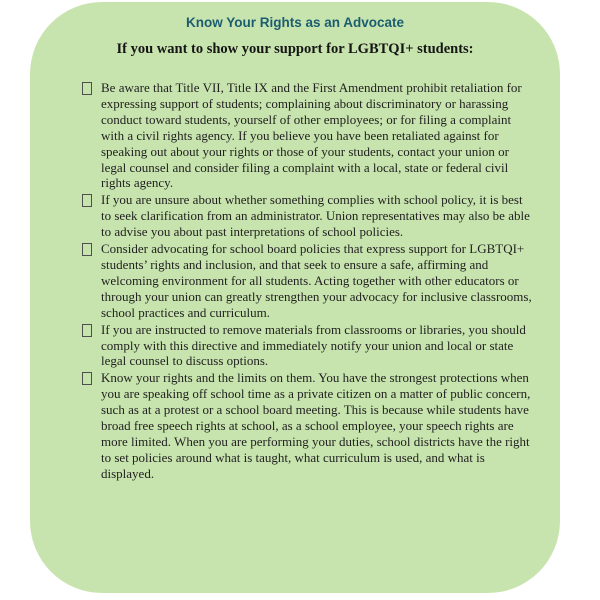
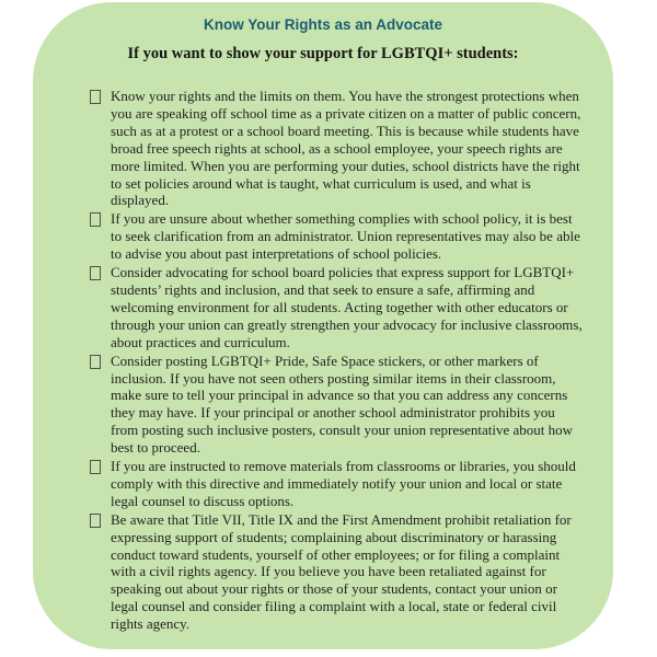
  Know Your Rights as an Advocate
  If you want to show your support for LGBTQI+ students:
- Be aware that Title VII, Title IX and the First Amendment prohibit retaliation for expressing support of students; complaining about discriminatory or harassing conduct toward students, yourself of other employees; or for filing a complaint with a civil rights agency. If you believe you have been retaliated against for speaking out about your rights or those of your students, contact your union or legal counsel and consider filing a complaint with a local, state or federal civil rights agency.
+ Know your rights and the limits on them. You have the strongest protections when you are speaking off school time as a private citizen on a matter of public concern, such as at a protest or a school board meeting. This is because while students have broad free speech rights at school, as a school employee, your speech rights are more limited. When you are performing your duties, school districts have the right to set policies around what is taught, what curriculum is used, and what is displayed.
  If you are unsure about whether something complies with school policy, it is best to seek clarification from an administrator. Union representatives may also be able to advise you about past interpretations of school policies.
- Consider advocating for school board policies that express support for LGBTQI+ students’ rights and inclusion, and that seek to ensure a safe, affirming and welcoming environment for all students. Acting together with other educators or through your union can greatly strengthen your advocacy for inclusive classrooms, school practices and curriculum.
+ Consider advocating for school board policies that express support for LGBTQI+ students’ rights and inclusion, and that seek to ensure a safe, affirming and welcoming environment for all students. Acting together with other educators or through your union can greatly strengthen your advocacy for inclusive classrooms, about practices and curriculum.
+ Consider posting LGBTQI+ Pride, Safe Space stickers, or other markers of inclusion. If you have not seen others posting similar items in their classroom, make sure to tell your principal in advance so that you can address any concerns they may have. If your principal or another school administrator prohibits you from posting such inclusive posters, consult your union representative about how best to proceed.
  If you are instructed to remove materials from classrooms or libraries, you should comply with this directive and immediately notify your union and local or state legal counsel to discuss options.
- Know your rights and the limits on them. You have the strongest protections when you are speaking off school time as a private citizen on a matter of public concern, such as at a protest or a school board meeting. This is because while students have broad free speech rights at school, as a school employee, your speech rights are more limited. When you are performing your duties, school districts have the right to set policies around what is taught, what curriculum is used, and what is displayed.
+ Be aware that Title VII, Title IX and the First Amendment prohibit retaliation for expressing support of students; complaining about discriminatory or harassing conduct toward students, yourself of other employees; or for filing a complaint with a civil rights agency. If you believe you have been retaliated against for speaking out about your rights or those of your students, contact your union or legal counsel and consider filing a complaint with a local, state or federal civil rights agency.
